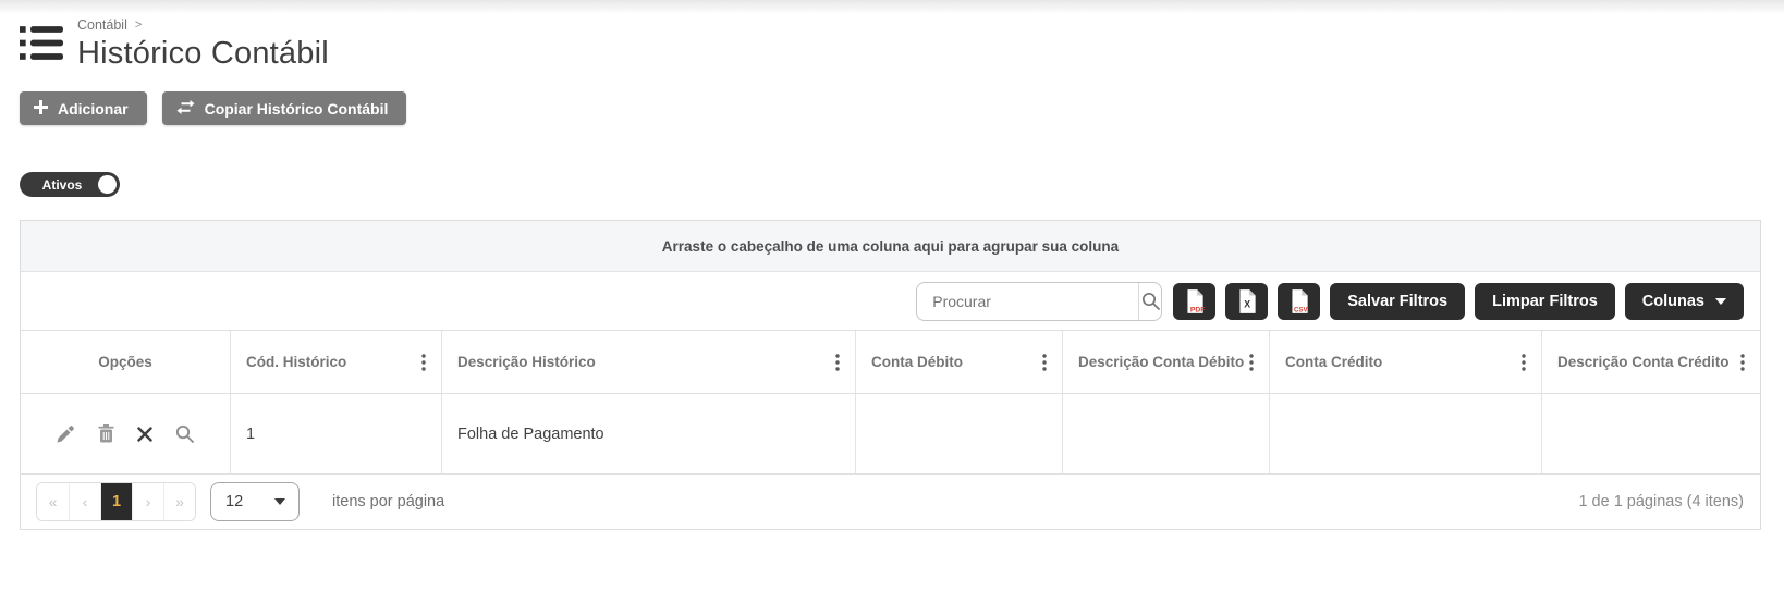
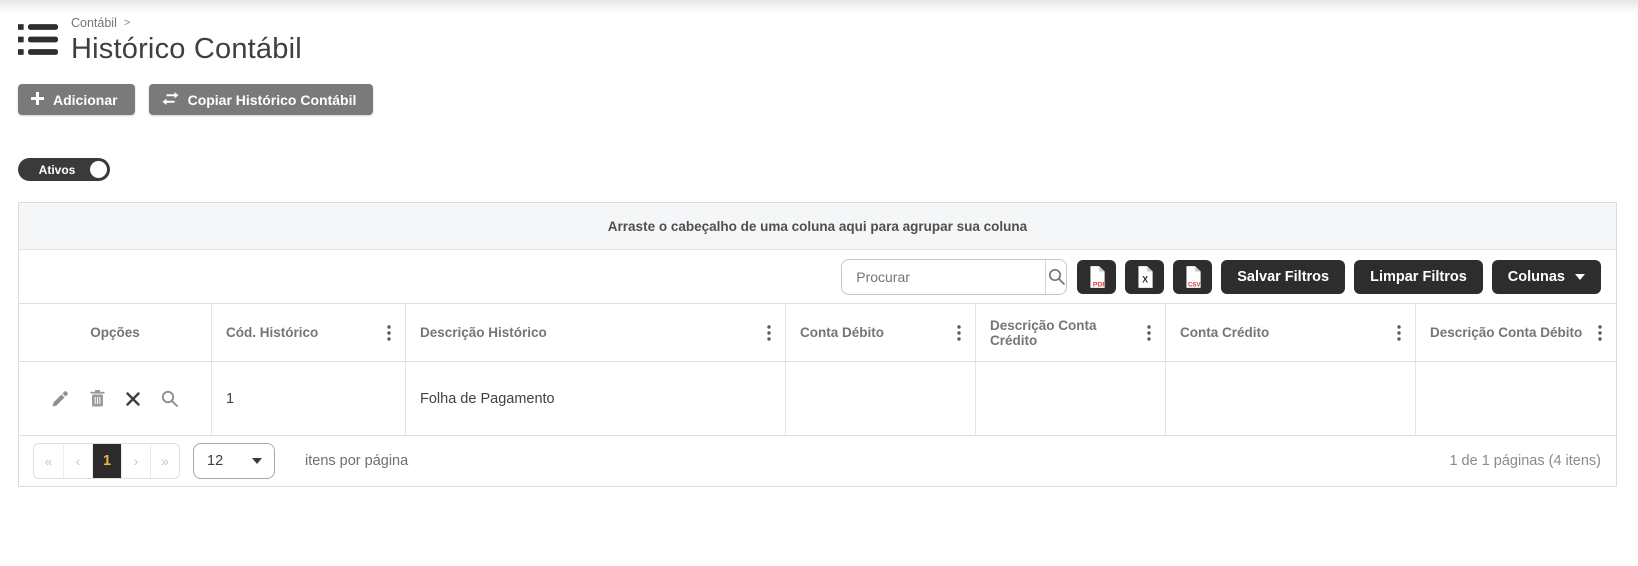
  Contábil
  >
  Histórico Contábil
  Adicionar
  Copiar Histórico Contábil
  Ativos
  Arraste o cabeçalho de uma coluna aqui para agrupar sua coluna
  Procurar
  X
  Salvar Filtros
  Limpar Filtros
  Colunas
  Opções
  Cód. Histórico
  Descrição Histórico
  Conta Débito
- Descrição Conta Débito
+ Descrição Conta Crédito
  Conta Crédito
- Descrição Conta Crédito
+ Descrição Conta Débito
  1
  Folha de Pagamento
  «
  ‹
  1
  ›
  »
  12
  itens por página
  1 de 1 páginas (4 itens)
